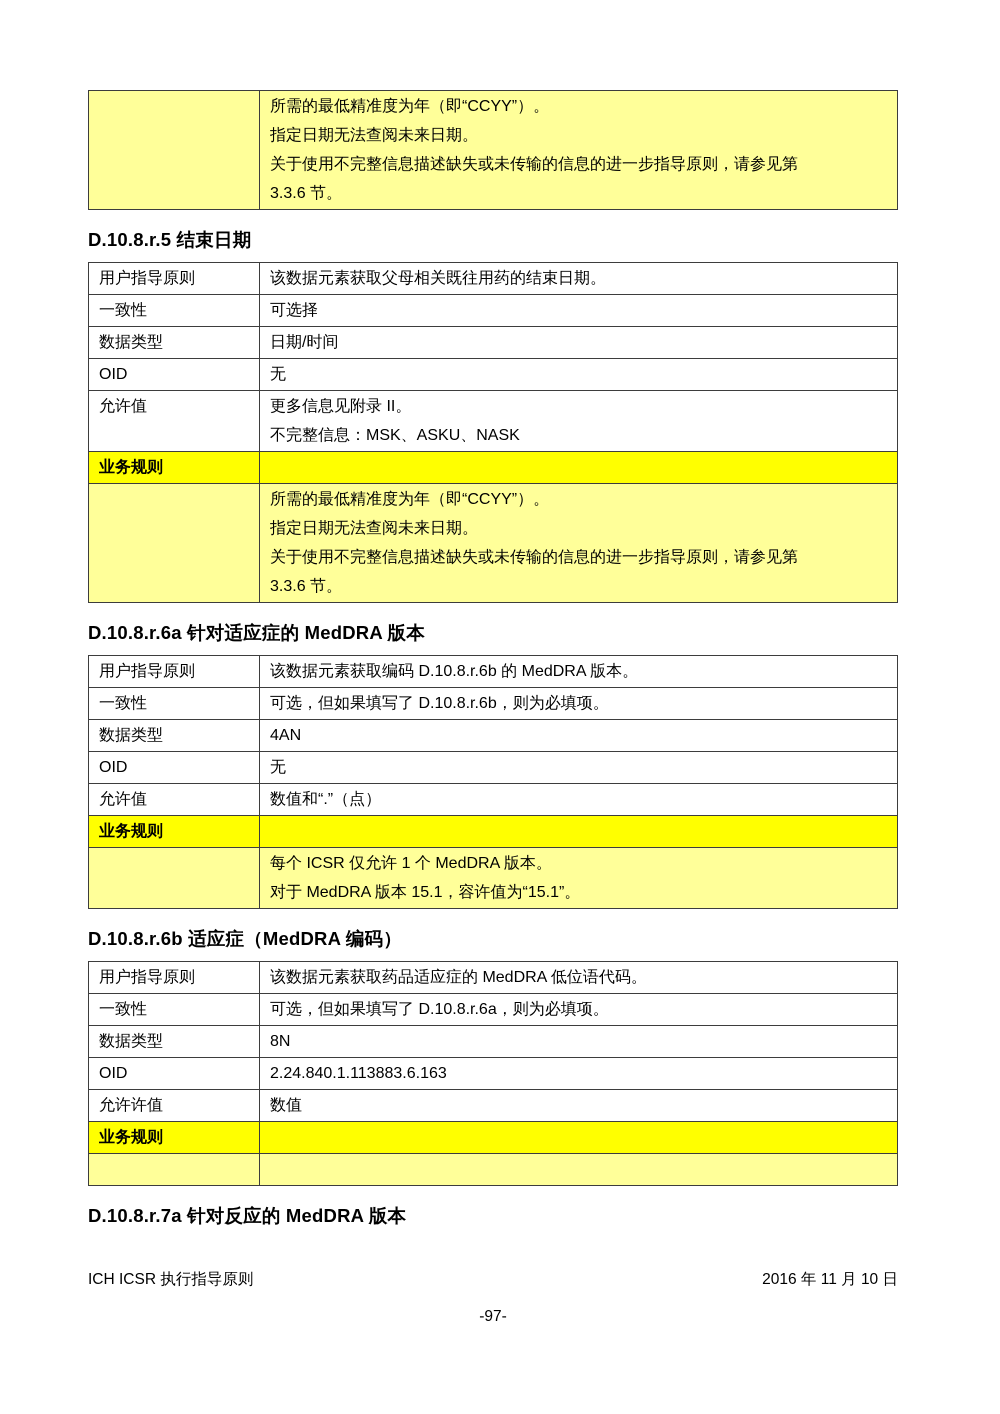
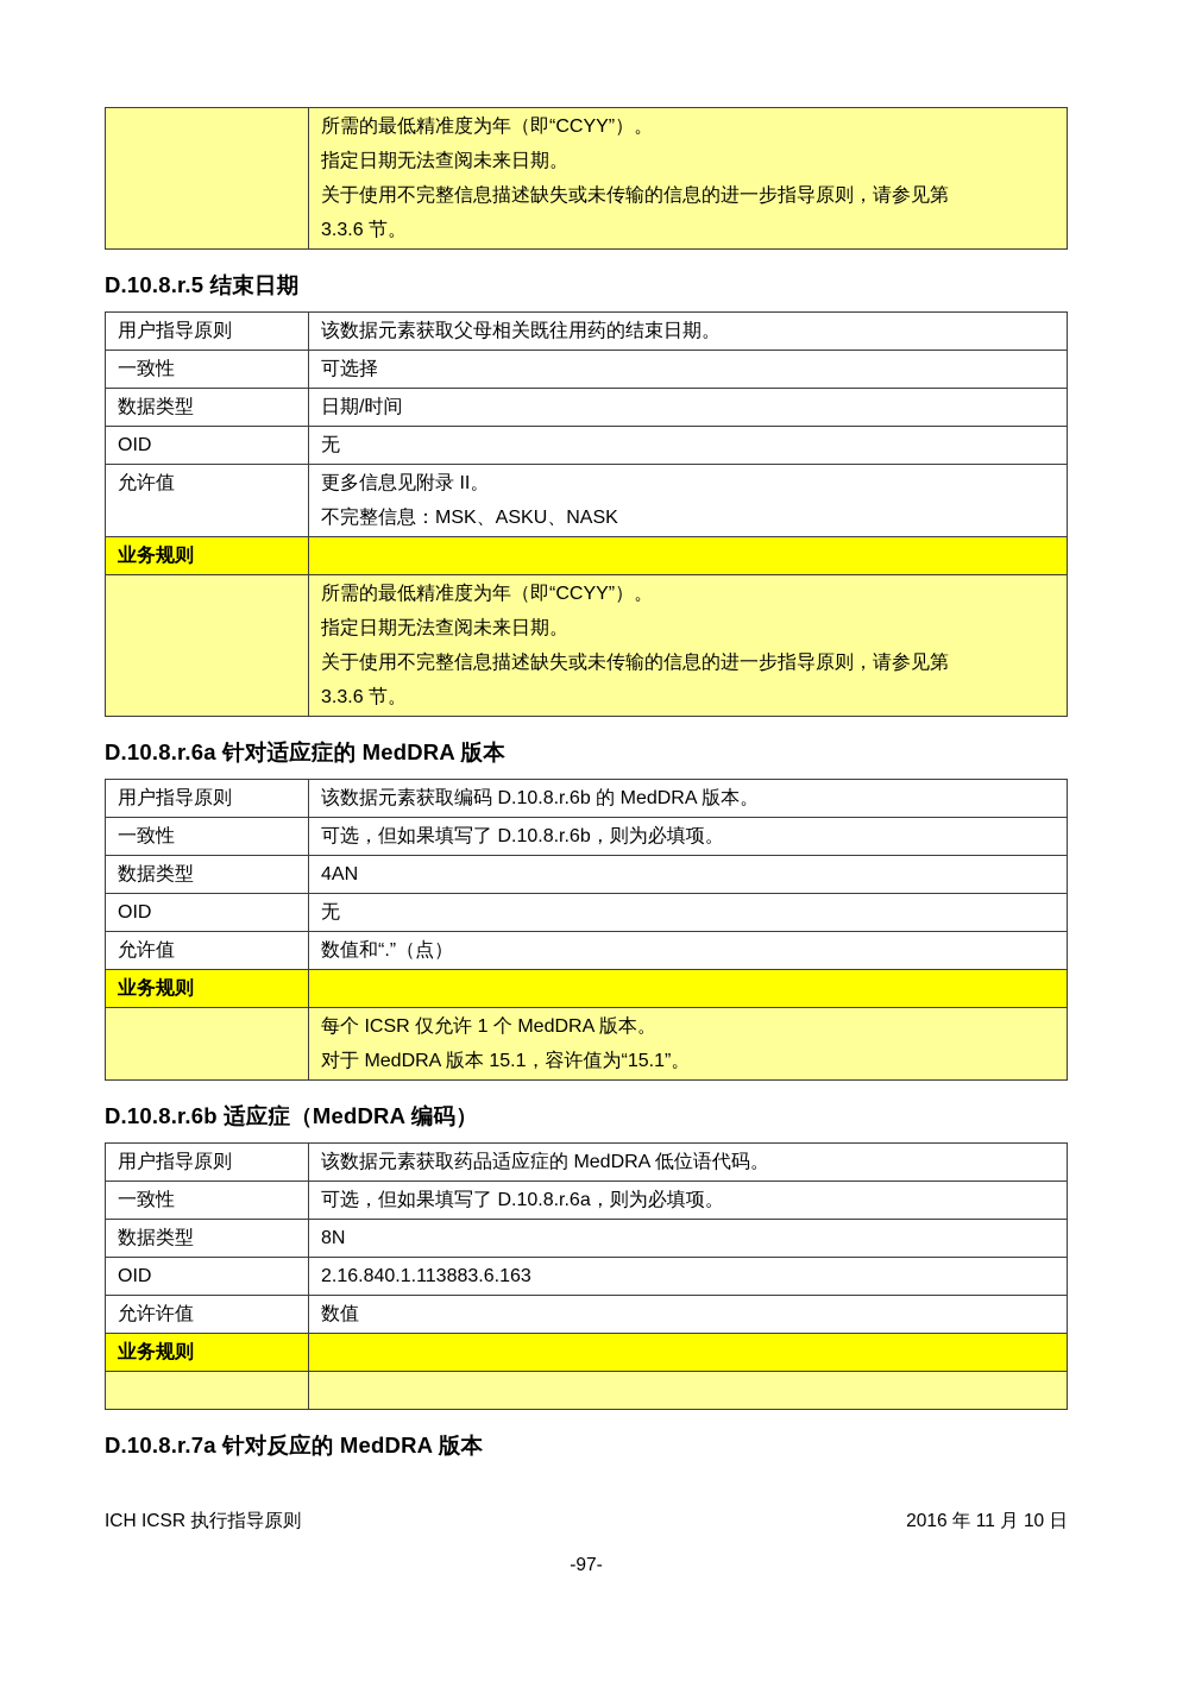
  	所需的最低精准度为年（即“CCYY”）。 指定日期无法查阅未来日期。 关于使用不完整信息描述缺失或未传输的信息的进一步指导原则，请参见第 3.3.6 节。
  D.10.8.r.5 结束日期
  用户指导原则	该数据元素获取父母相关既往用药的结束日期。
  一致性	可选择
  数据类型	日期/时间
  OID	无
  允许值	更多信息见附录 II。 不完整信息：MSK、ASKU、NASK
  业务规则
  	所需的最低精准度为年（即“CCYY”）。 指定日期无法查阅未来日期。 关于使用不完整信息描述缺失或未传输的信息的进一步指导原则，请参见第 3.3.6 节。
  D.10.8.r.6a 针对适应症的 MedDRA 版本
  用户指导原则	该数据元素获取编码 D.10.8.r.6b 的 MedDRA 版本。
  一致性	可选，但如果填写了 D.10.8.r.6b，则为必填项。
  数据类型	4AN
  OID	无
  允许值	数值和“.”（点）
  业务规则
  	每个 ICSR 仅允许 1 个 MedDRA 版本。 对于 MedDRA 版本 15.1，容许值为“15.1”。
  D.10.8.r.6b 适应症（MedDRA 编码）
  用户指导原则	该数据元素获取药品适应症的 MedDRA 低位语代码。
  一致性	可选，但如果填写了 D.10.8.r.6a，则为必填项。
  数据类型	8N
- OID	2.24.840.1.113883.6.163
+ OID	2.16.840.1.113883.6.163
  允许许值	数值
  业务规则
  D.10.8.r.7a 针对反应的 MedDRA 版本
  ICH ICSR 执行指导原则
  2016 年 11 月 10 日
  -97-
